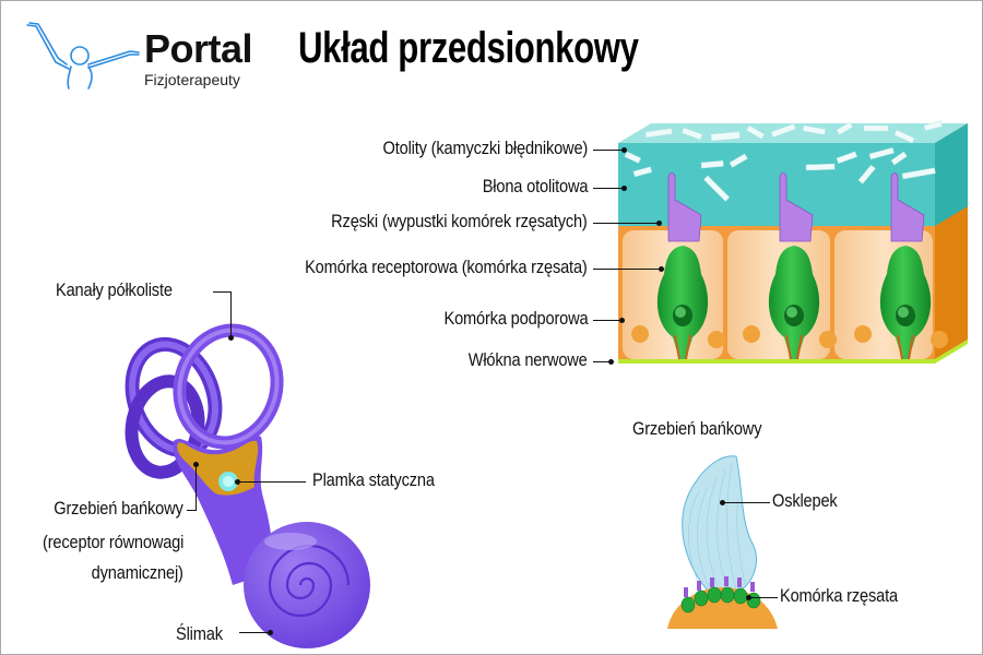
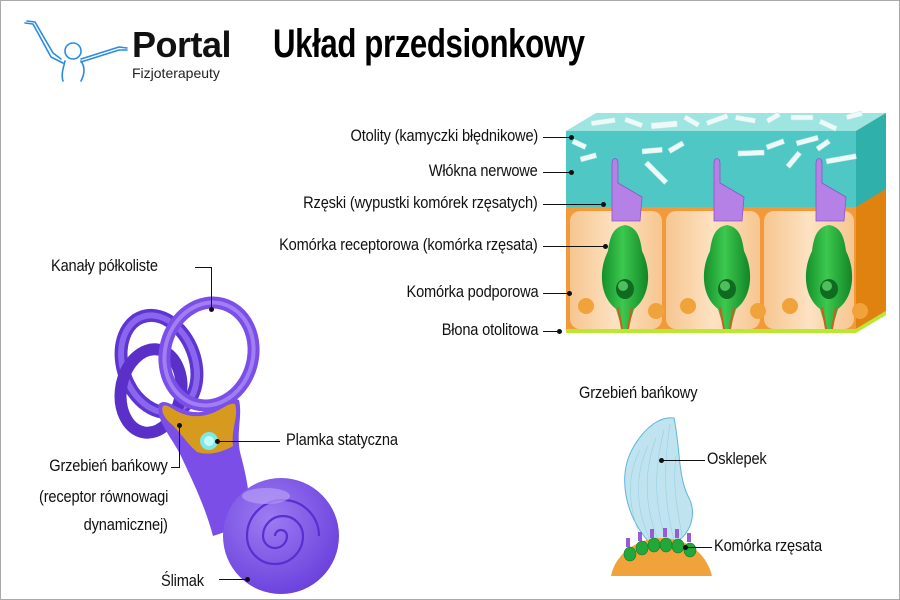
  Portal
  Fizjoterapeuty
  Układ przedsionkowy
  Otolity (kamyczki błędnikowe)
- Błona otolitowa
+ Włókna nerwowe
  Rzęski (wypustki komórek rzęsatych)
  Komórka receptorowa (komórka rzęsata)
  Komórka podporowa
- Włókna nerwowe
+ Błona otolitowa
  Kanały półkoliste
  Plamka statyczna
  Grzebień bańkowy
  (receptor równowagi
  dynamicznej)
  Ślimak
  Grzebień bańkowy
  Osklepek
  Komórka rzęsata
